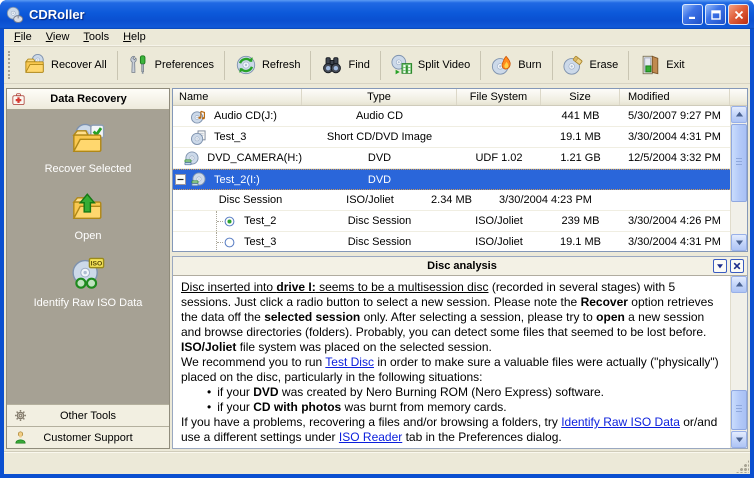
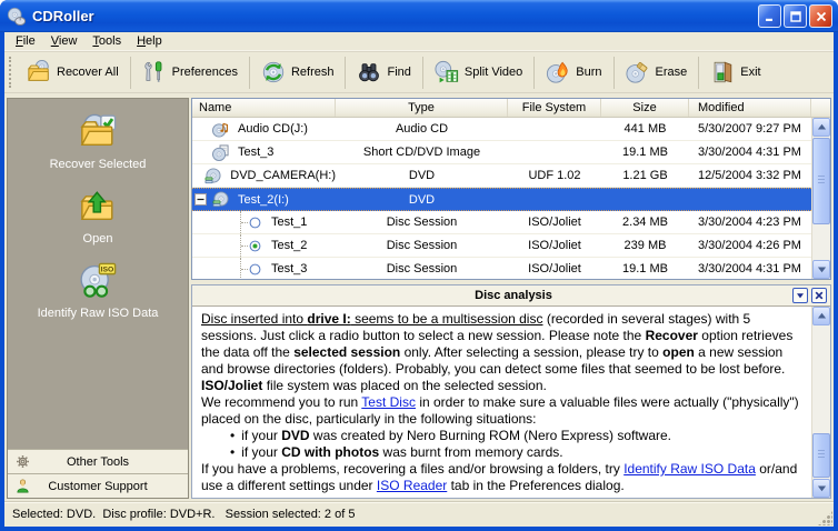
  CDRoller
  File
  View
  Tools
  Help
  Recover All
  Preferences
  Refresh
  Find
  Split Video
  Burn
  Erase
  Exit
- Data Recovery
  Recover Selected
  Open
  Identify Raw ISO Data
  Other Tools
  Customer Support
  Name
  Type
  File System
  Size
  Modified
  Audio CD(J:)
  Audio CD
  441 MB
  5/30/2007 9:27 PM
  Test_3
  Short CD/DVD Image
  19.1 MB
  3/30/2004 4:31 PM
  DVD_CAMERA(H:)
  DVD
  UDF 1.02
  1.21 GB
  12/5/2004 3:32 PM
  Test_2(I:)
  DVD
+ Test_1
  Disc Session
  ISO/Joliet
  2.34 MB
  3/30/2004 4:23 PM
  Test_2
  Disc Session
  ISO/Joliet
  239 MB
  3/30/2004 4:26 PM
  Test_3
  Disc Session
  ISO/Joliet
  19.1 MB
  3/30/2004 4:31 PM
  Disc analysis
  Disc inserted into drive I: seems to be a multisession disc (recorded in several stages) with 5 sessions. Just click a radio button to select a new session. Please note the Recover option retrieves the data off the selected session only. After selecting a session, please try to open a new session and browse directories (folders). Probably, you can detect some files that seemed to be lost before.
  ISO/Joliet file system was placed on the selected session.
  We recommend you to run Test Disc in order to make sure a valuable files were actually ("physically") placed on the disc, particularly in the following situations:
  • if your DVD was created by Nero Burning ROM (Nero Express) software.
  • if your CD with photos was burnt from memory cards.
  If you have a problems, recovering a files and/or browsing a folders, try Identify Raw ISO Data or/and use a different settings under ISO Reader tab in the Preferences dialog.
+ Selected: DVD. Disc profile: DVD+R. Session selected: 2 of 5
